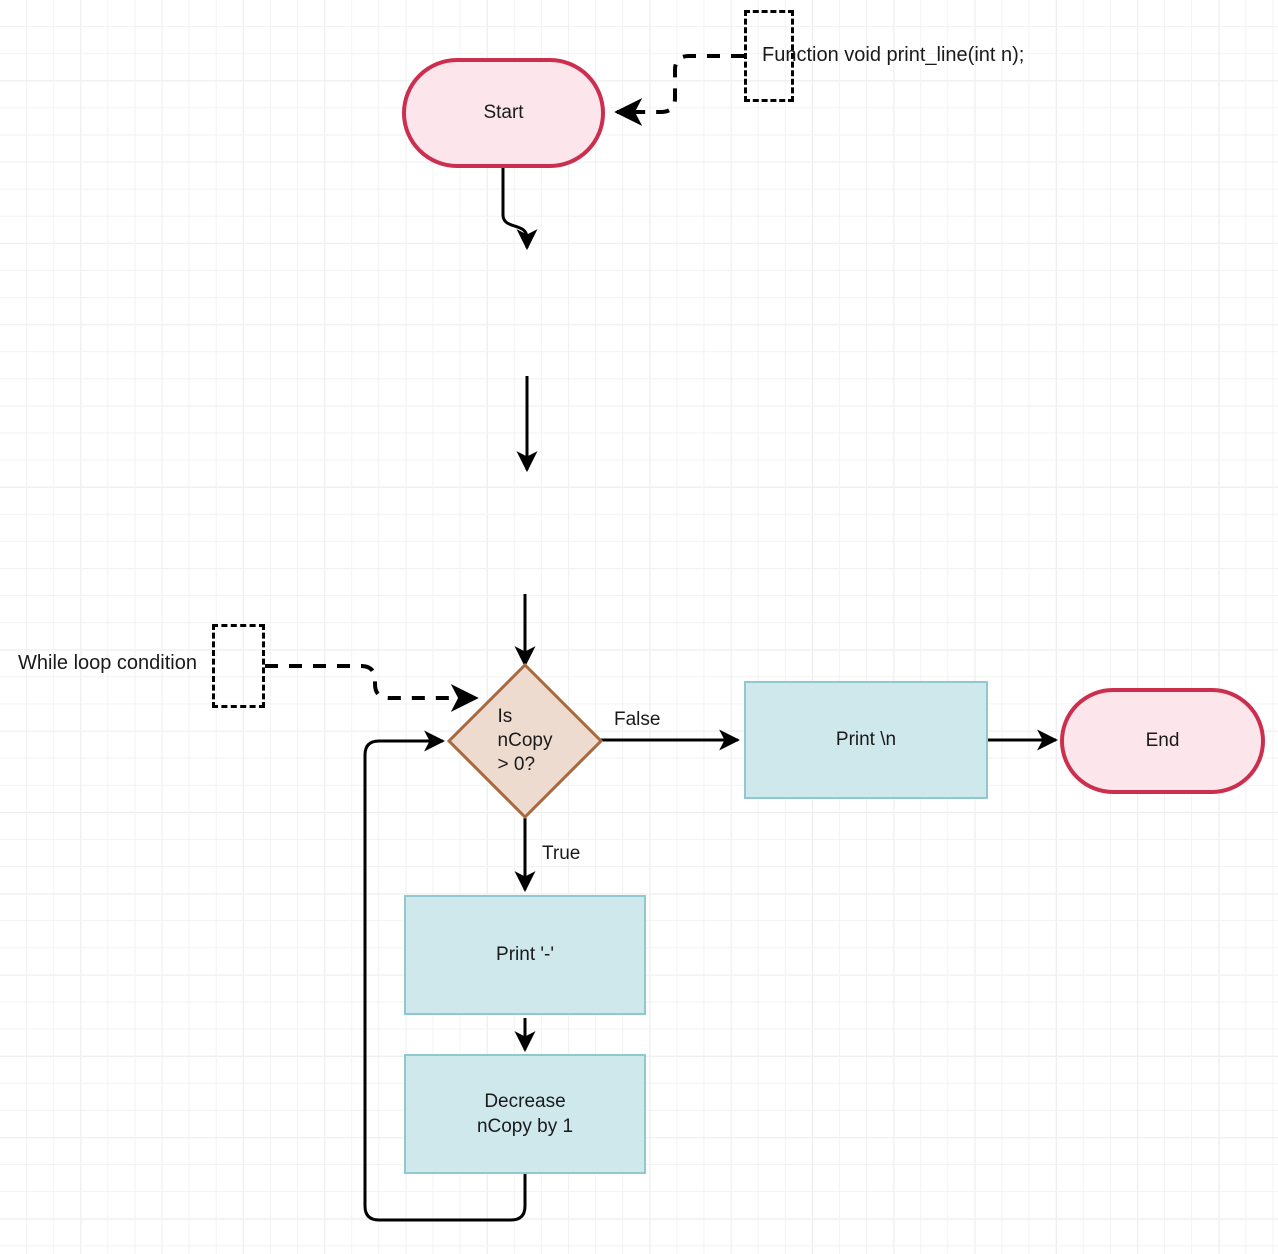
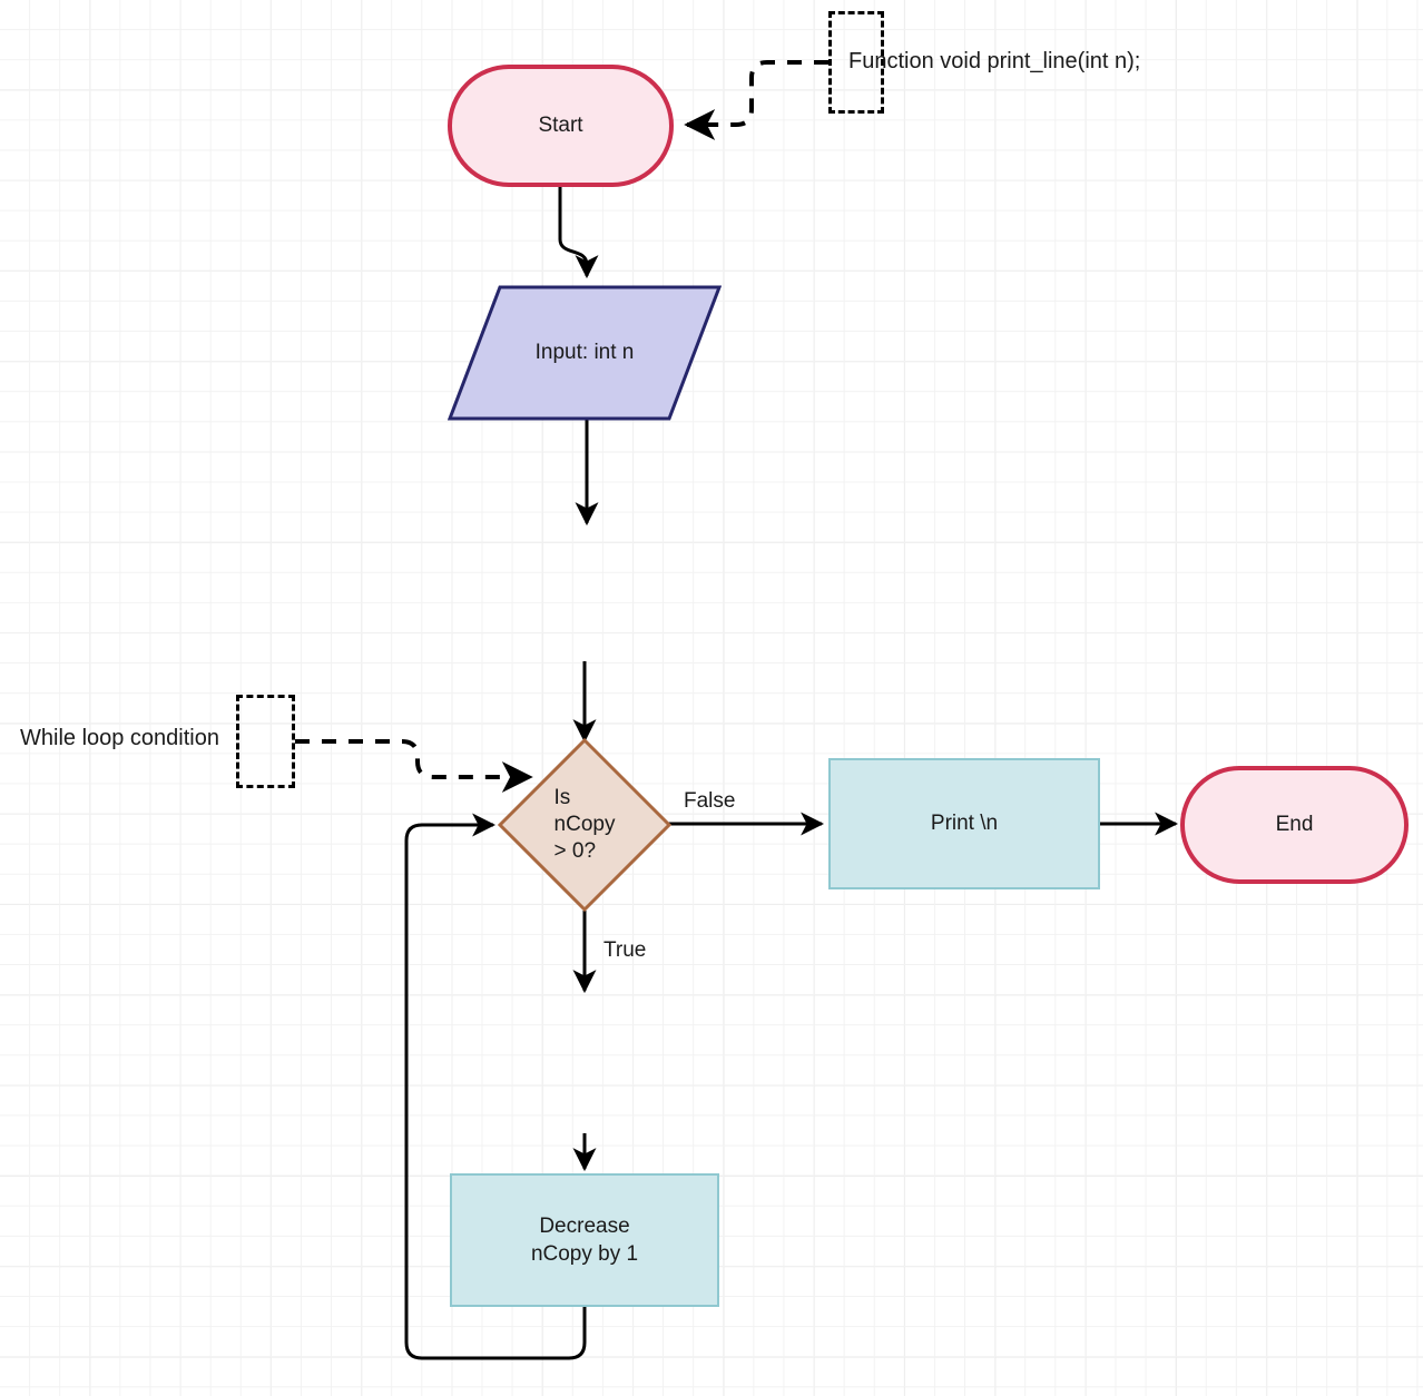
  Start
+ Input: int n
  Is
  nCopy
  > 0?
  Print \n
  End
- Print '-'
  Decrease
  nCopy by 1
  False
  True
  Function void print_line(int n);
  While loop condition
